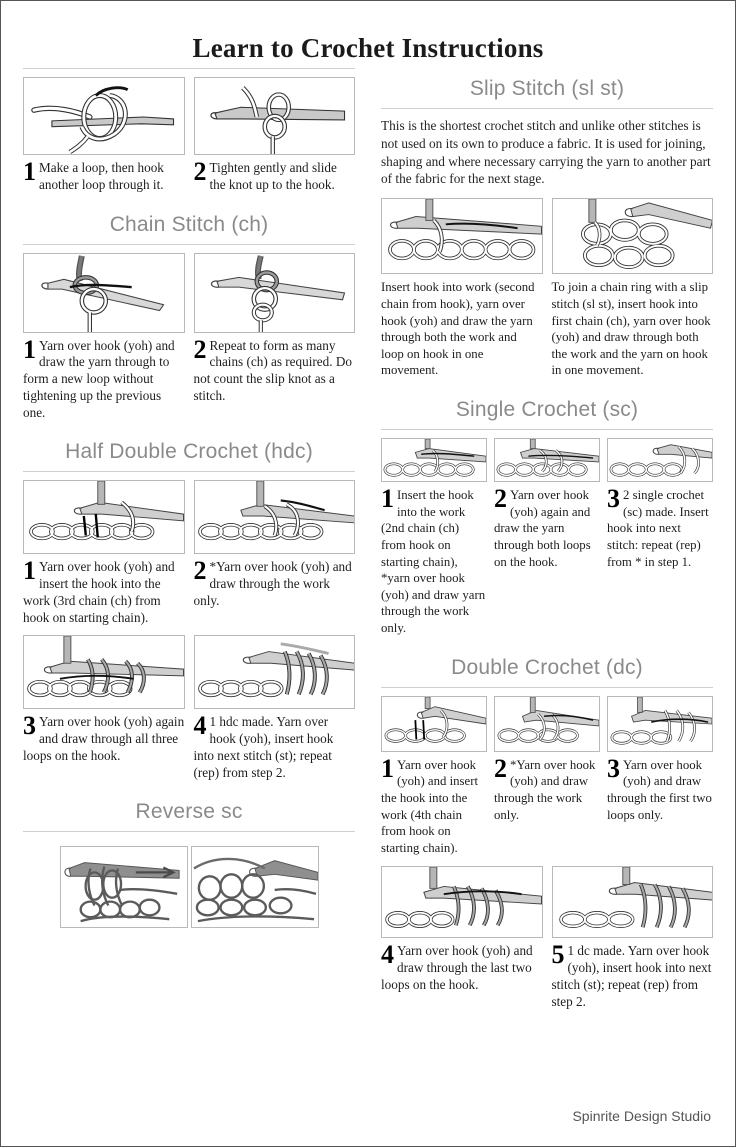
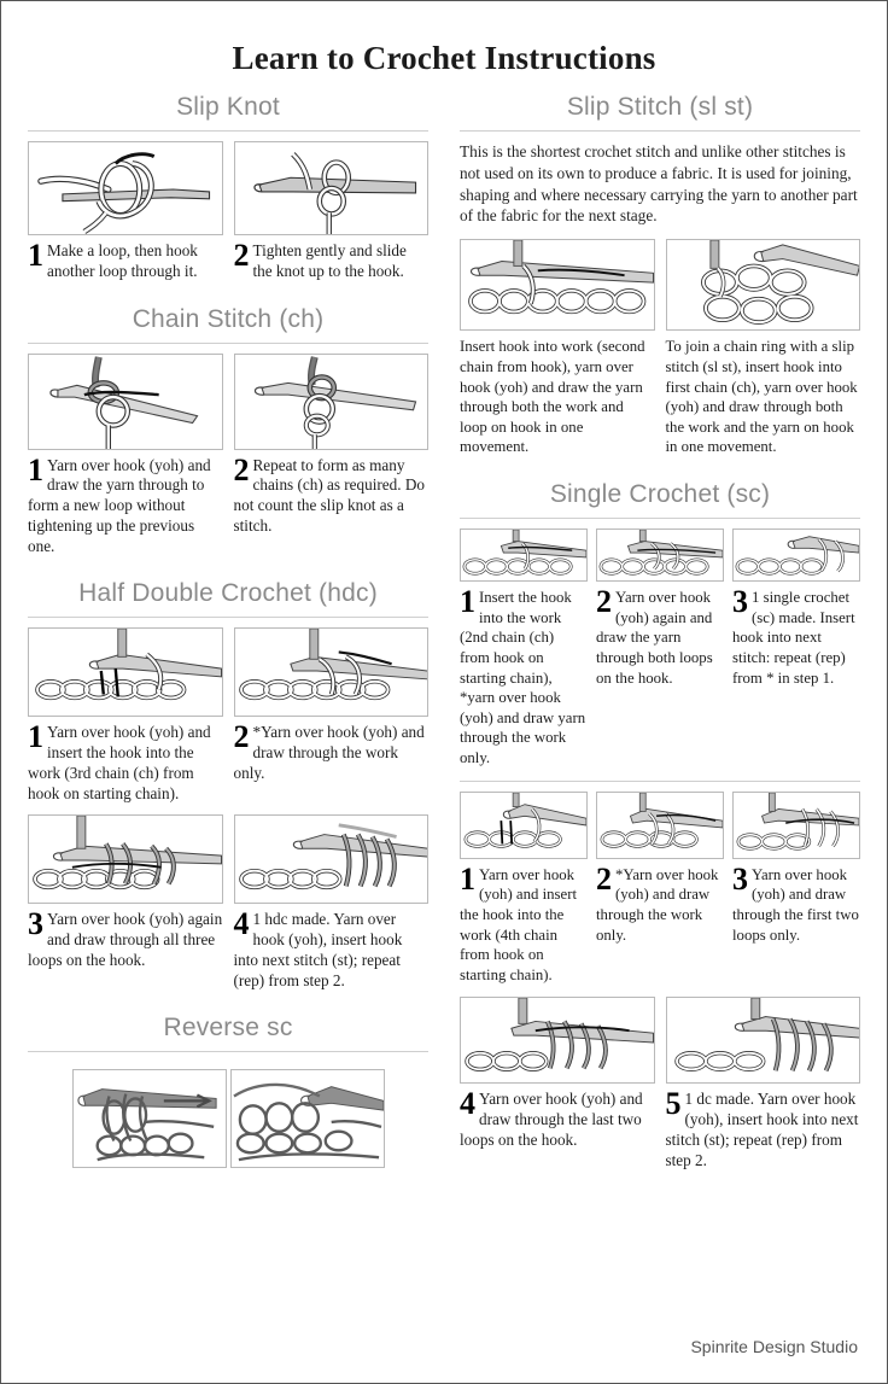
  Learn to Crochet Instructions
+ Slip Knot
  1
  Make a loop, then hook another loop through it.
  2
  Tighten gently and slide the knot up to the hook.
  Chain Stitch (ch)
  1
  Yarn over hook (yoh) and draw the yarn through to form a new loop without tightening up the previous one.
  2
  Repeat to form as many chains (ch) as required. Do not count the slip knot as a stitch.
  Half Double Crochet (hdc)
  1
  Yarn over hook (yoh) and insert the hook into the work (3rd chain (ch) from hook on starting chain).
  2
  *Yarn over hook (yoh) and draw through the work only.
  3
  Yarn over hook (yoh) again and draw through all three loops on the hook.
  4
  1 hdc made. Yarn over hook (yoh), insert hook into next stitch (st); repeat (rep) from step 2.
  Reverse sc
  Slip Stitch (sl st)
  This is the shortest crochet stitch and unlike other stitches is not used on its own to produce a fabric. It is used for joining, shaping and where necessary carrying the yarn to another part of the fabric for the next stage.
  Insert hook into work (second chain from hook), yarn over hook (yoh) and draw the yarn through both the work and loop on hook in one movement.
  To join a chain ring with a slip stitch (sl st), insert hook into first chain (ch), yarn over hook (yoh) and draw through both the work and the yarn on hook in one movement.
  Single Crochet (sc)
  1
  Insert the hook into the work (2nd chain (ch) from hook on starting chain), *yarn over hook (yoh) and draw yarn through the work only.
  2
  Yarn over hook (yoh) again and draw the yarn through both loops on the hook.
  3
- 2 single crochet (sc) made. Insert hook into next stitch: repeat (rep) from * in step 1.
+ 1 single crochet (sc) made. Insert hook into next stitch: repeat (rep) from * in step 1.
- Double Crochet (dc)
  1
  Yarn over hook (yoh) and insert the hook into the work (4th chain from hook on starting chain).
  2
  *Yarn over hook (yoh) and draw through the work only.
  3
  Yarn over hook (yoh) and draw through the first two loops only.
  4
  Yarn over hook (yoh) and draw through the last two loops on the hook.
  5
  1 dc made. Yarn over hook (yoh), insert hook into next stitch (st); repeat (rep) from step 2.
  Spinrite Design Studio
